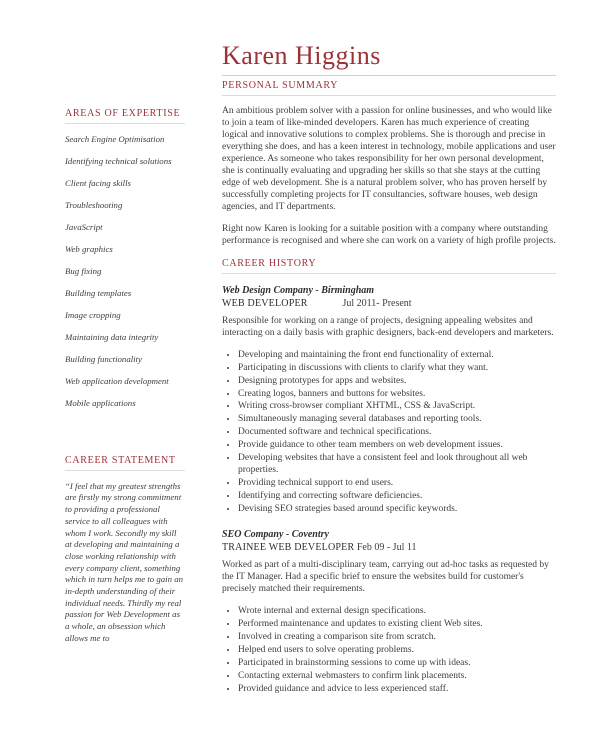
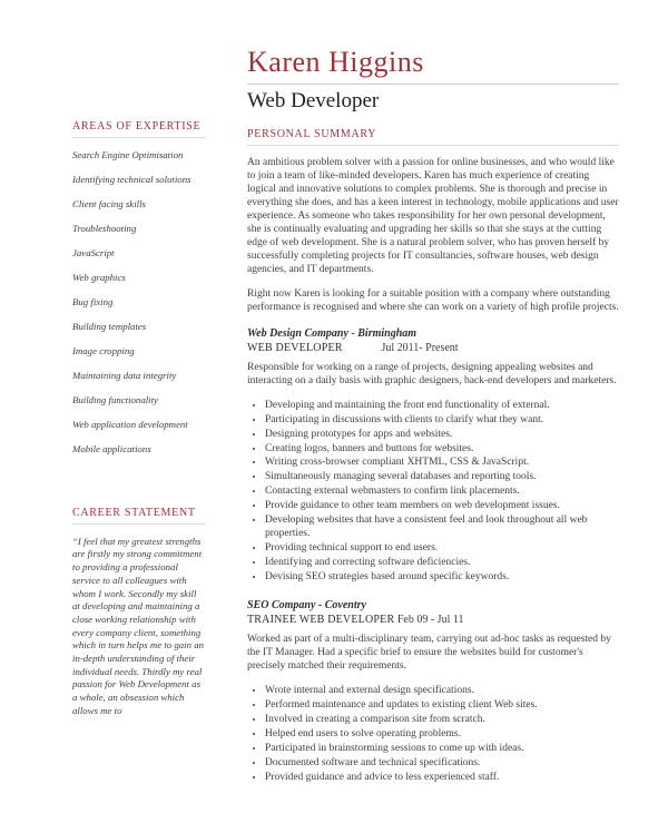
  AREAS OF EXPERTISE
  Search Engine Optimisation
  Identifying technical solutions
  Client facing skills
  Troubleshooting
  JavaScript
  Web graphics
  Bug fixing
  Building templates
  Image cropping
  Maintaining data integrity
  Building functionality
  Web application development
  Mobile applications
  CAREER STATEMENT
  “I feel that my greatest strengths are firstly my strong commitment to providing a professional service to all colleagues with whom I work. Secondly my skill at developing and maintaining a close working relationship with every company client, something which in turn helps me to gain an in-depth understanding of their individual needs. Thirdly my real passion for Web Development as a whole, an obsession which allows me to
  Karen Higgins
+ Web Developer
  PERSONAL SUMMARY
  An ambitious problem solver with a passion for online businesses, and who would like to join a team of like-minded developers. Karen has much experience of creating logical and innovative solutions to complex problems. She is thorough and precise in everything she does, and has a keen interest in technology, mobile applications and user experience. As someone who takes responsibility for her own personal development, she is continually evaluating and upgrading her skills so that she stays at the cutting edge of web development. She is a natural problem solver, who has proven herself by successfully completing projects for IT consultancies, software houses, web design agencies, and IT departments.
  Right now Karen is looking for a suitable position with a company where outstanding performance is recognised and where she can work on a variety of high profile projects.
- CAREER HISTORY
  Web Design Company - Birmingham
  WEB DEVELOPER Jul 2011- Present
  Responsible for working on a range of projects, designing appealing websites and interacting on a daily basis with graphic designers, back-end developers and marketers.
  Developing and maintaining the front end functionality of external.
  Participating in discussions with clients to clarify what they want.
  Designing prototypes for apps and websites.
  Creating logos, banners and buttons for websites.
  Writing cross-browser compliant XHTML, CSS & JavaScript.
  Simultaneously managing several databases and reporting tools.
- Documented software and technical specifications.
+ Contacting external webmasters to confirm link placements.
  Provide guidance to other team members on web development issues.
  Developing websites that have a consistent feel and look throughout all web properties.
  Providing technical support to end users.
  Identifying and correcting software deficiencies.
  Devising SEO strategies based around specific keywords.
  SEO Company - Coventry
  TRAINEE WEB DEVELOPER Feb 09 - Jul 11
  Worked as part of a multi-disciplinary team, carrying out ad-hoc tasks as requested by the IT Manager. Had a specific brief to ensure the websites build for customer's precisely matched their requirements.
  Wrote internal and external design specifications.
  Performed maintenance and updates to existing client Web sites.
  Involved in creating a comparison site from scratch.
  Helped end users to solve operating problems.
  Participated in brainstorming sessions to come up with ideas.
- Contacting external webmasters to confirm link placements.
+ Documented software and technical specifications.
  Provided guidance and advice to less experienced staff.
